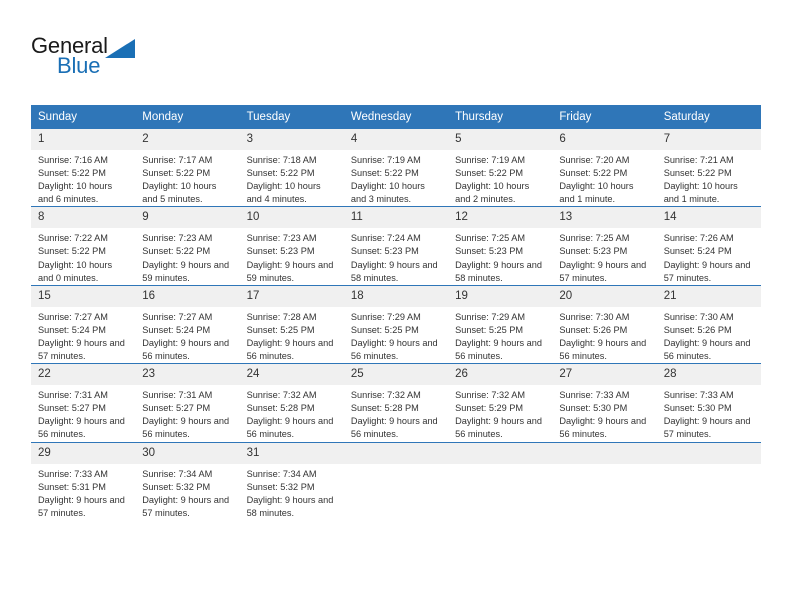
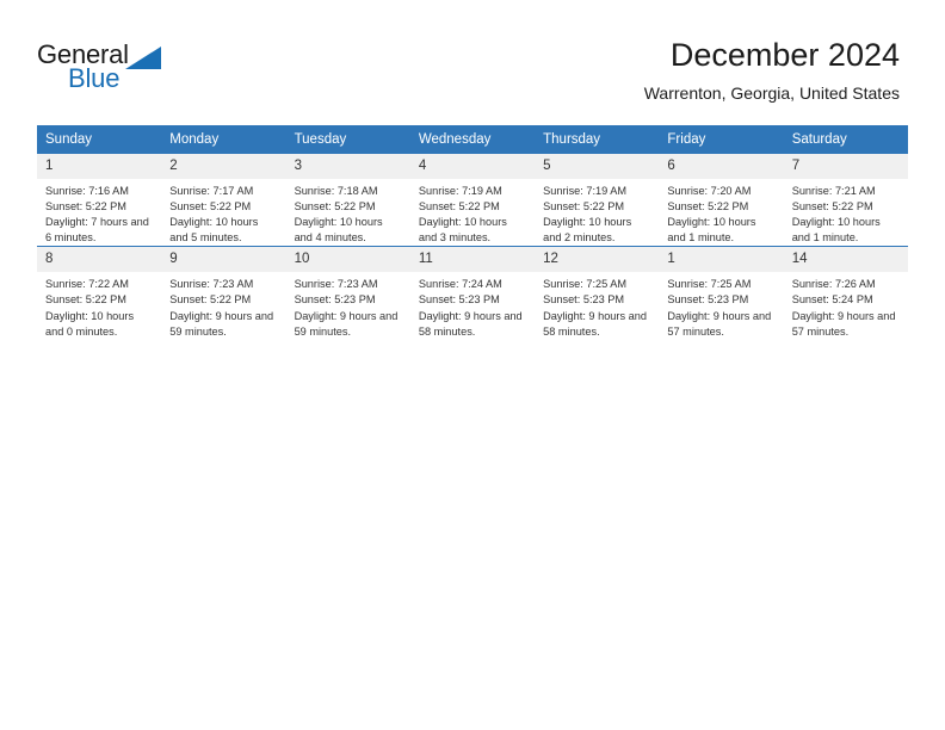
  General
  Blue
+ December 2024
+ Warrenton, Georgia, United States
  Sunday	Monday	Tuesday	Wednesday	Thursday	Friday	Saturday
- 1 Sunrise: 7:16 AM Sunset: 5:22 PM Daylight: 10 hours and 6 minutes.	2 Sunrise: 7:17 AM Sunset: 5:22 PM Daylight: 10 hours and 5 minutes.	3 Sunrise: 7:18 AM Sunset: 5:22 PM Daylight: 10 hours and 4 minutes.	4 Sunrise: 7:19 AM Sunset: 5:22 PM Daylight: 10 hours and 3 minutes.	5 Sunrise: 7:19 AM Sunset: 5:22 PM Daylight: 10 hours and 2 minutes.	6 Sunrise: 7:20 AM Sunset: 5:22 PM Daylight: 10 hours and 1 minute.	7 Sunrise: 7:21 AM Sunset: 5:22 PM Daylight: 10 hours and 1 minute.
+ 1 Sunrise: 7:16 AM Sunset: 5:22 PM Daylight: 7 hours and 6 minutes.	2 Sunrise: 7:17 AM Sunset: 5:22 PM Daylight: 10 hours and 5 minutes.	3 Sunrise: 7:18 AM Sunset: 5:22 PM Daylight: 10 hours and 4 minutes.	4 Sunrise: 7:19 AM Sunset: 5:22 PM Daylight: 10 hours and 3 minutes.	5 Sunrise: 7:19 AM Sunset: 5:22 PM Daylight: 10 hours and 2 minutes.	6 Sunrise: 7:20 AM Sunset: 5:22 PM Daylight: 10 hours and 1 minute.	7 Sunrise: 7:21 AM Sunset: 5:22 PM Daylight: 10 hours and 1 minute.
- 8 Sunrise: 7:22 AM Sunset: 5:22 PM Daylight: 10 hours and 0 minutes.	9 Sunrise: 7:23 AM Sunset: 5:22 PM Daylight: 9 hours and 59 minutes.	10 Sunrise: 7:23 AM Sunset: 5:23 PM Daylight: 9 hours and 59 minutes.	11 Sunrise: 7:24 AM Sunset: 5:23 PM Daylight: 9 hours and 58 minutes.	12 Sunrise: 7:25 AM Sunset: 5:23 PM Daylight: 9 hours and 58 minutes.	13 Sunrise: 7:25 AM Sunset: 5:23 PM Daylight: 9 hours and 57 minutes.	14 Sunrise: 7:26 AM Sunset: 5:24 PM Daylight: 9 hours and 57 minutes.
+ 8 Sunrise: 7:22 AM Sunset: 5:22 PM Daylight: 10 hours and 0 minutes.	9 Sunrise: 7:23 AM Sunset: 5:22 PM Daylight: 9 hours and 59 minutes.	10 Sunrise: 7:23 AM Sunset: 5:23 PM Daylight: 9 hours and 59 minutes.	11 Sunrise: 7:24 AM Sunset: 5:23 PM Daylight: 9 hours and 58 minutes.	12 Sunrise: 7:25 AM Sunset: 5:23 PM Daylight: 9 hours and 58 minutes.	1 Sunrise: 7:25 AM Sunset: 5:23 PM Daylight: 9 hours and 57 minutes.	14 Sunrise: 7:26 AM Sunset: 5:24 PM Daylight: 9 hours and 57 minutes.
- 15 Sunrise: 7:27 AM Sunset: 5:24 PM Daylight: 9 hours and 57 minutes.	16 Sunrise: 7:27 AM Sunset: 5:24 PM Daylight: 9 hours and 56 minutes.	17 Sunrise: 7:28 AM Sunset: 5:25 PM Daylight: 9 hours and 56 minutes.	18 Sunrise: 7:29 AM Sunset: 5:25 PM Daylight: 9 hours and 56 minutes.	19 Sunrise: 7:29 AM Sunset: 5:25 PM Daylight: 9 hours and 56 minutes.	20 Sunrise: 7:30 AM Sunset: 5:26 PM Daylight: 9 hours and 56 minutes.	21 Sunrise: 7:30 AM Sunset: 5:26 PM Daylight: 9 hours and 56 minutes.
- 22 Sunrise: 7:31 AM Sunset: 5:27 PM Daylight: 9 hours and 56 minutes.	23 Sunrise: 7:31 AM Sunset: 5:27 PM Daylight: 9 hours and 56 minutes.	24 Sunrise: 7:32 AM Sunset: 5:28 PM Daylight: 9 hours and 56 minutes.	25 Sunrise: 7:32 AM Sunset: 5:28 PM Daylight: 9 hours and 56 minutes.	26 Sunrise: 7:32 AM Sunset: 5:29 PM Daylight: 9 hours and 56 minutes.	27 Sunrise: 7:33 AM Sunset: 5:30 PM Daylight: 9 hours and 56 minutes.	28 Sunrise: 7:33 AM Sunset: 5:30 PM Daylight: 9 hours and 57 minutes.
- 29 Sunrise: 7:33 AM Sunset: 5:31 PM Daylight: 9 hours and 57 minutes.	30 Sunrise: 7:34 AM Sunset: 5:32 PM Daylight: 9 hours and 57 minutes.	31 Sunrise: 7:34 AM Sunset: 5:32 PM Daylight: 9 hours and 58 minutes.
